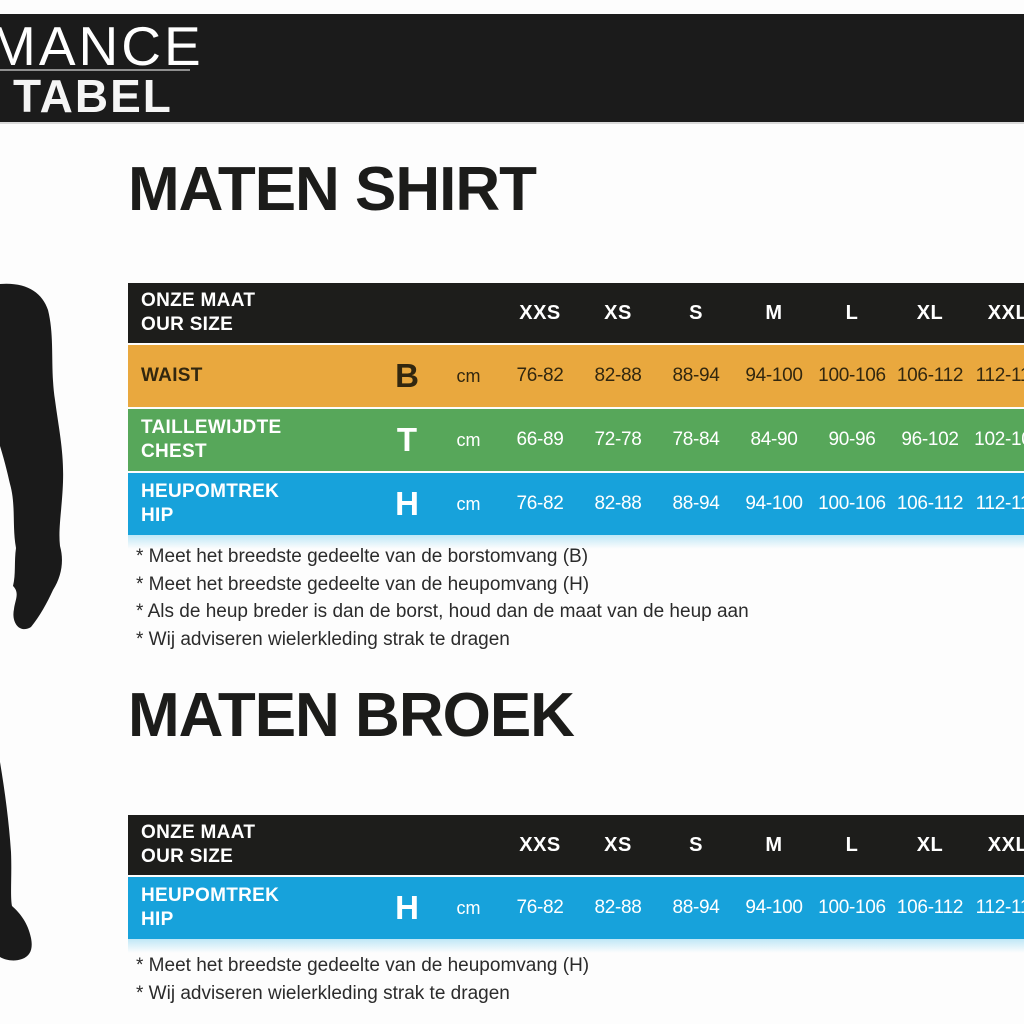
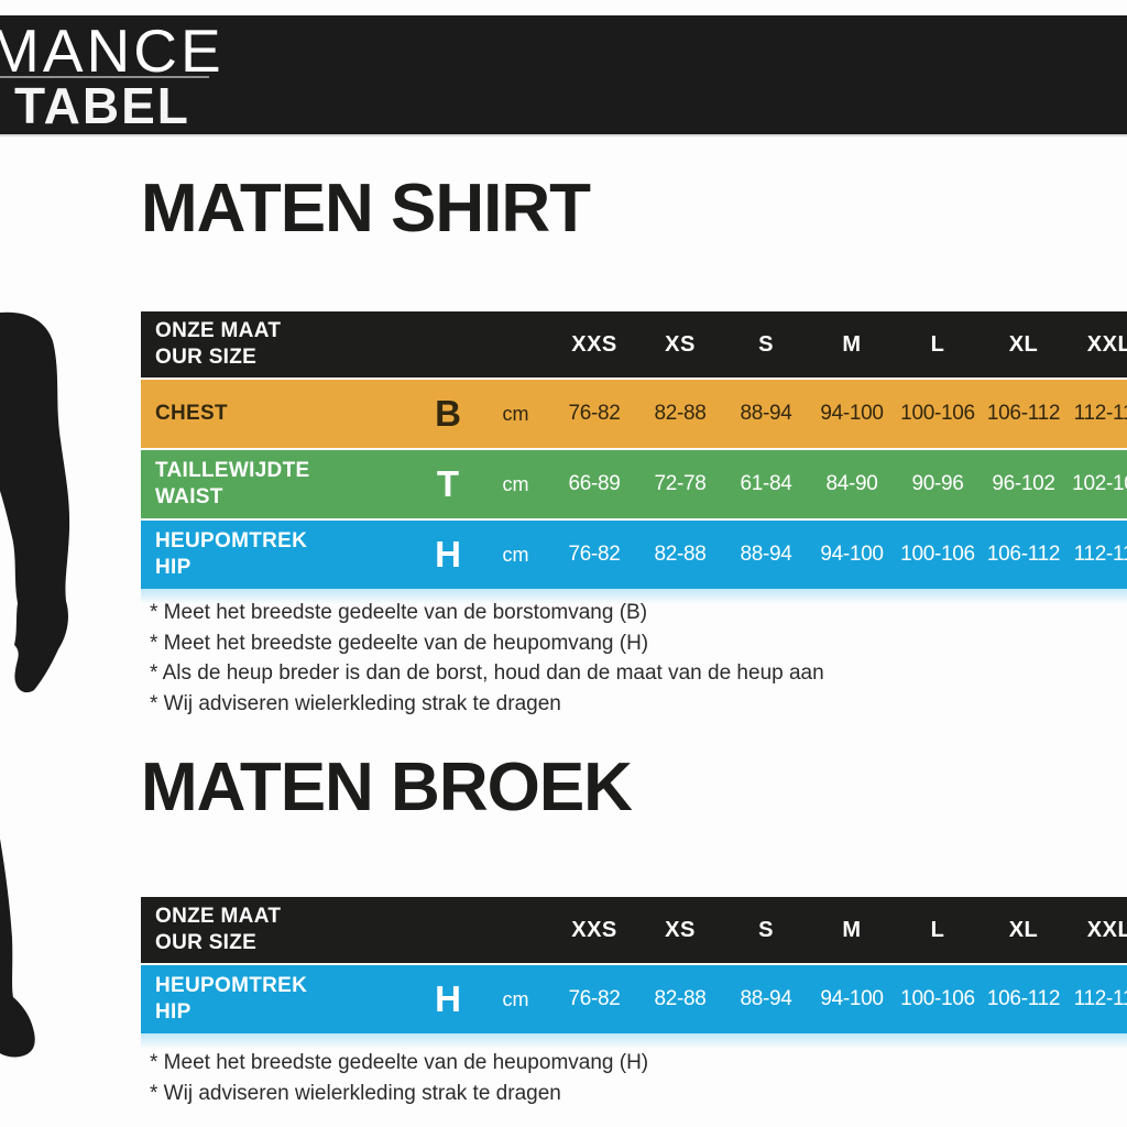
  MANCE
  TABEL
  MATEN SHIRT
  ONZE MAAT
  OUR SIZE
  XXS
  XS
  S
  M
  L
  XL
  XXL
- WAIST
+ CHEST
  B
  cm
  76-82
  82-88
  88-94
  94-100
  100-106
  106-112
  112-1
  TAILLEWIJDTE
- CHEST
+ WAIST
  T
  cm
  66-89
  72-78
- 78-84
+ 61-84
  84-90
  90-96
  96-102
  102-1
  HEUPOMTREK
  HIP
  H
  cm
  76-82
  82-88
  88-94
  94-100
  100-106
  106-112
  112-1
  * Meet het breedste gedeelte van de borstomvang (B)
  * Meet het breedste gedeelte van de heupomvang (H)
  * Als de heup breder is dan de borst, houd dan de maat van de heup aan
  * Wij adviseren wielerkleding strak te dragen
  MATEN BROEK
  ONZE MAAT
  OUR SIZE
  XXS
  XS
  S
  M
  L
  XL
  XXL
  HEUPOMTREK
  HIP
  H
  cm
  76-82
  82-88
  88-94
  94-100
  100-106
  106-112
  112-1
  * Meet het breedste gedeelte van de heupomvang (H)
  * Wij adviseren wielerkleding strak te dragen
